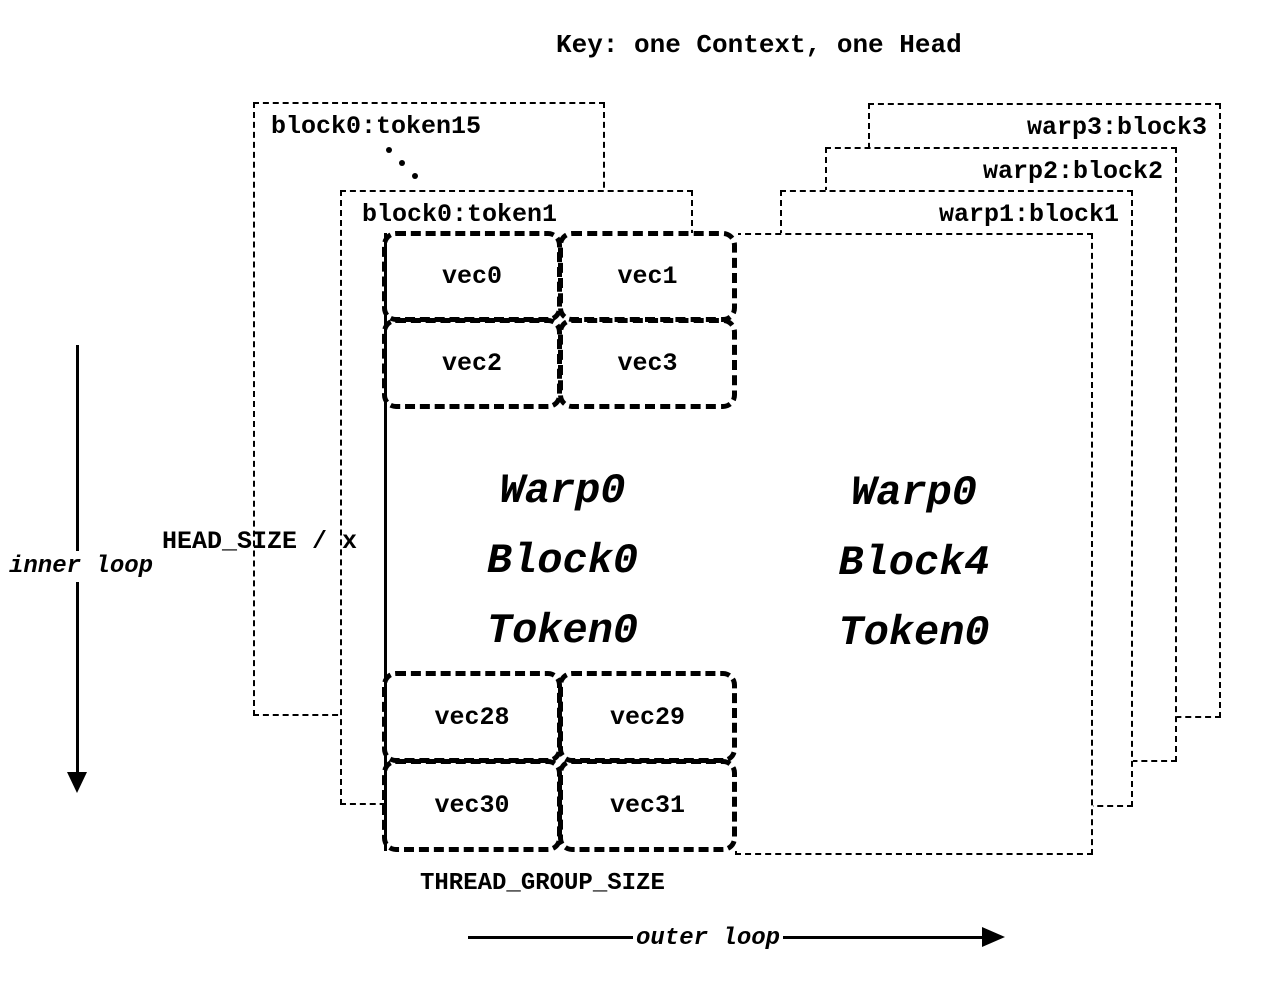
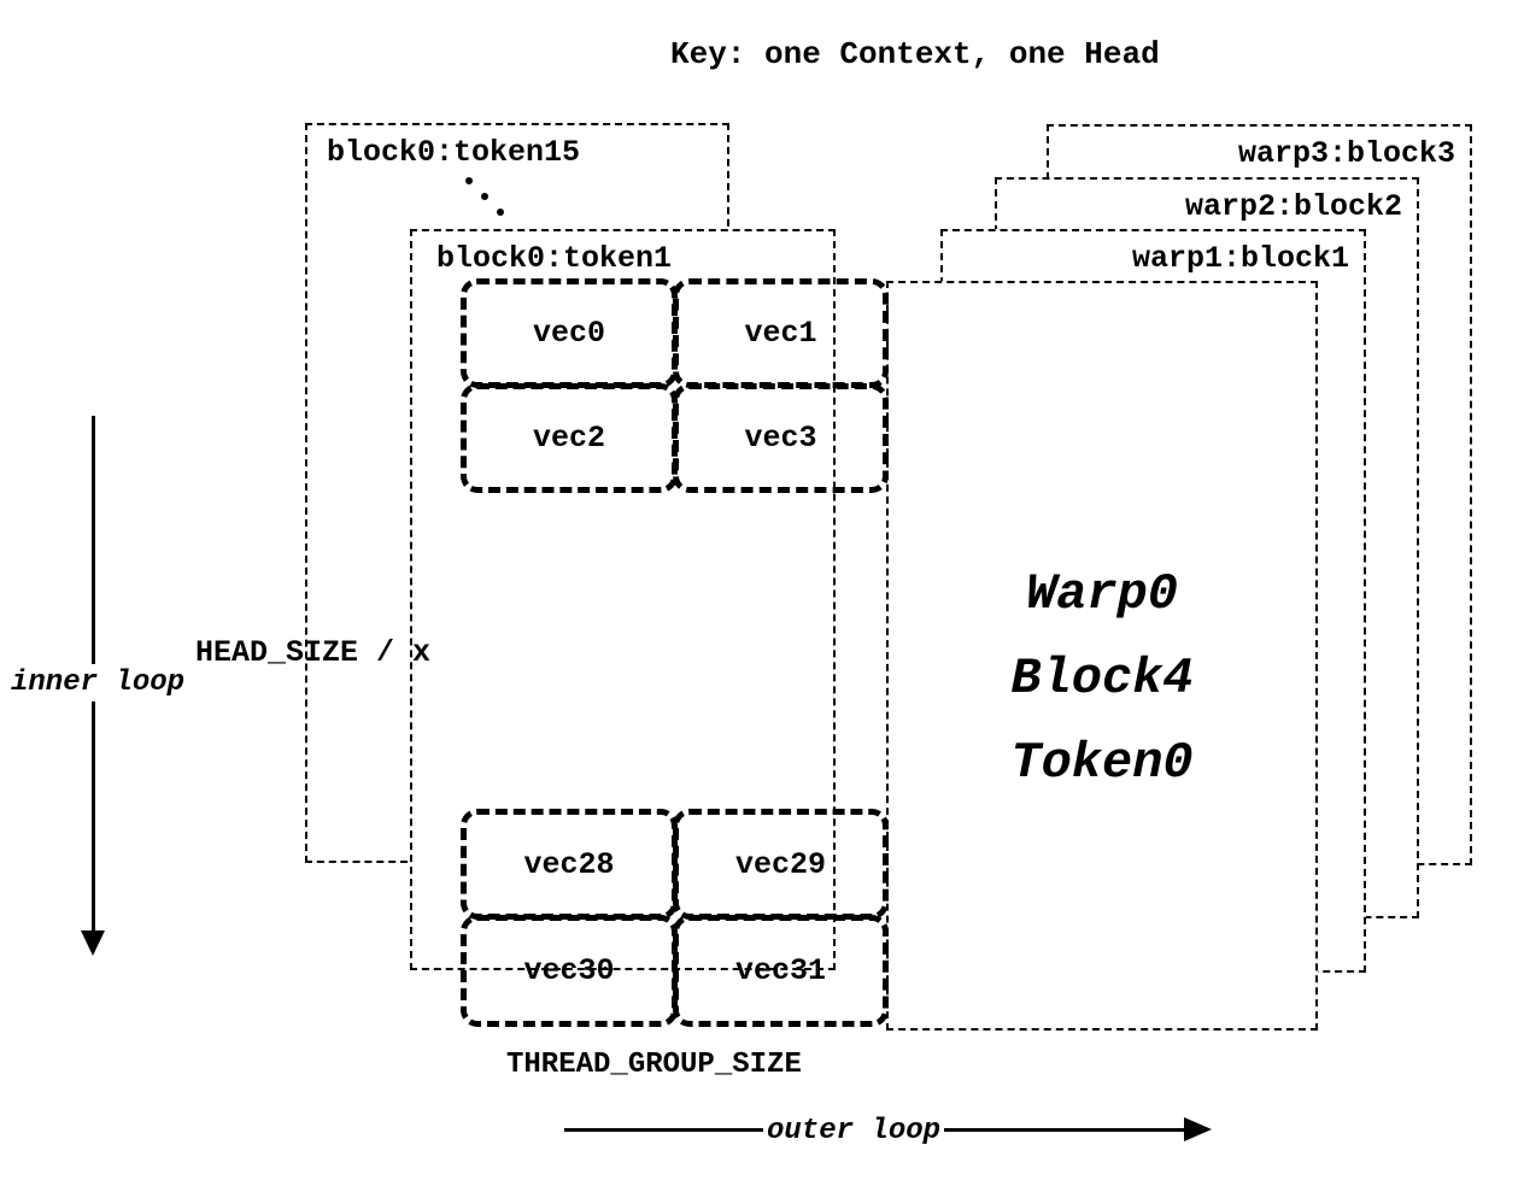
  Key: one Context, one Head
  block0:token15
  block0:token1
  warp3:block3
  warp2:block2
  warp1:block1
  Warp0 Block4 Token0
- Warp0 Block0 Token0
  vec0
  vec1
  vec2
  vec3
  vec28
  vec29
  vec30
  vec31
  inner loop
  HEAD_SIZE / x
  THREAD_GROUP_SIZE
  outer loop
